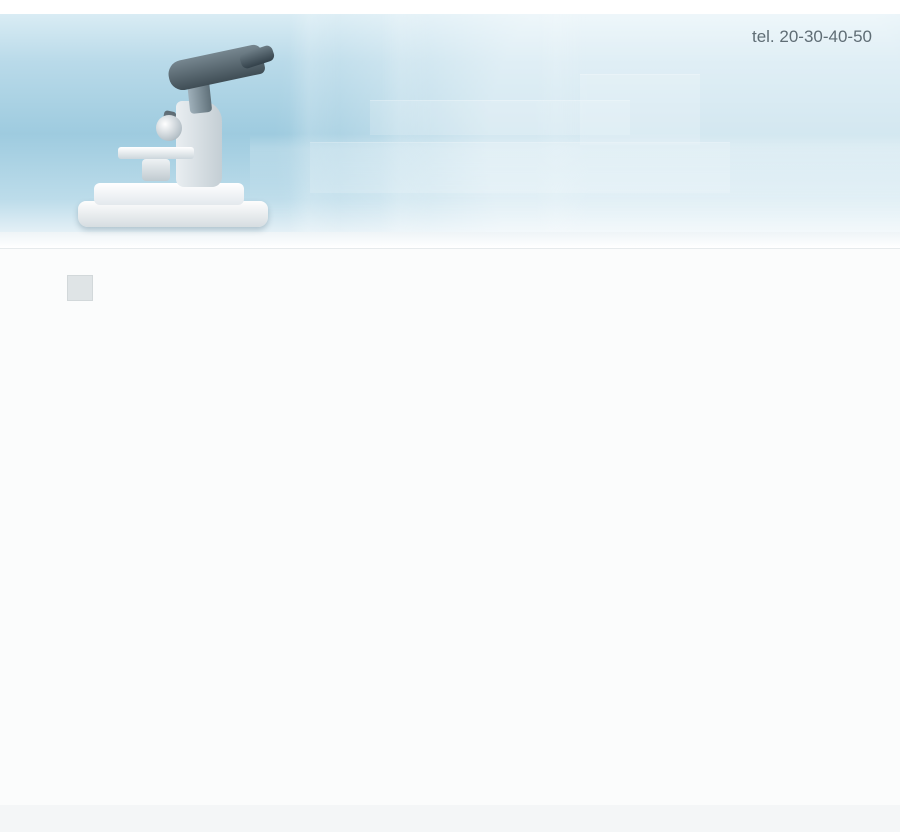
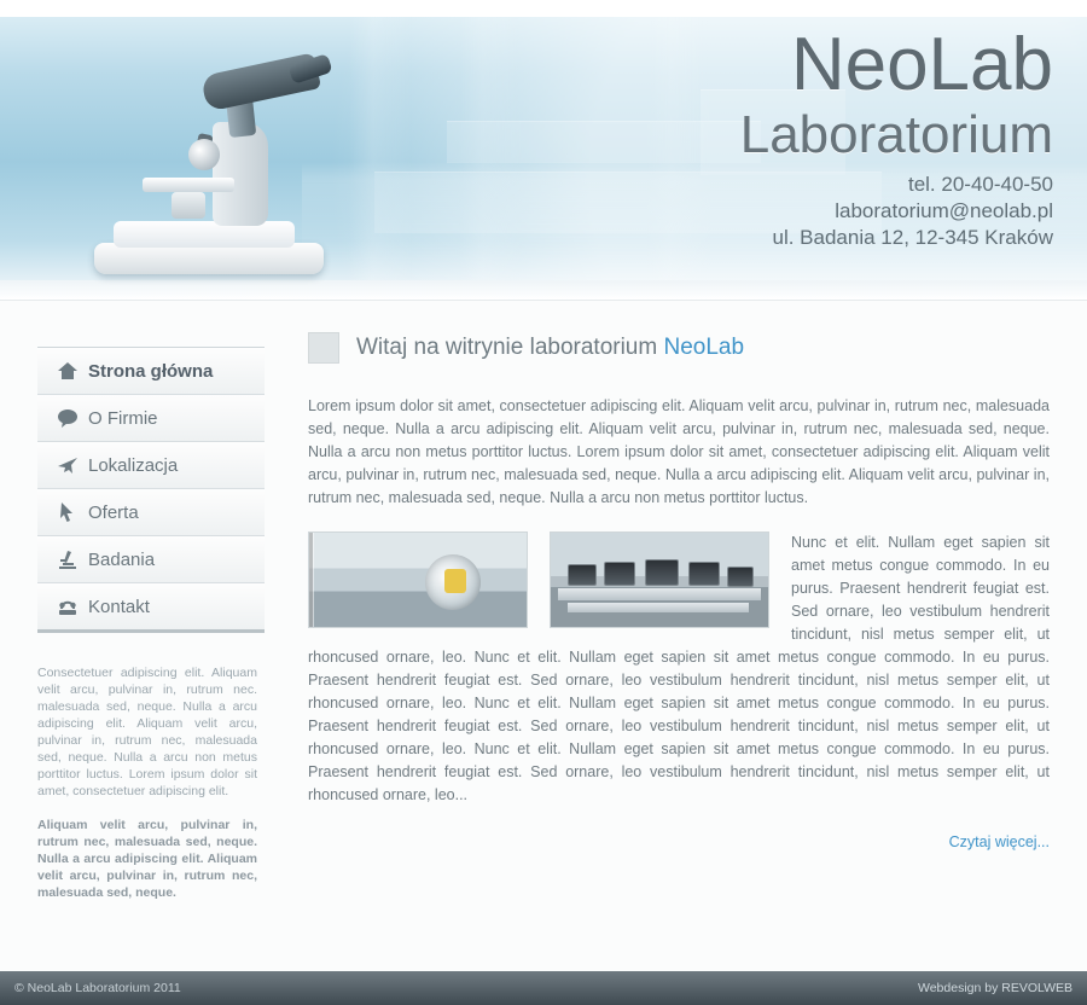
+ NeoLab
+ Laboratorium
- tel. 20-30-40-50
+ tel. 20-40-40-50
+ laboratorium@neolab.pl
+ ul. Badania 12, 12-345 Kraków
+ Strona główna
+ O Firmie
+ Lokalizacja
+ Oferta
+ Badania
+ Kontakt
+ Consectetuer adipiscing elit. Aliquam velit arcu, pulvinar in, rutrum nec. malesuada sed, neque. Nulla a arcu adipiscing elit. Aliquam velit arcu, pulvinar in, rutrum nec, malesuada sed, neque. Nulla a arcu non metus porttitor luctus. Lorem ipsum dolor sit amet, consectetuer adipiscing elit.
+ Aliquam velit arcu, pulvinar in, rutrum nec, malesuada sed, neque. Nulla a arcu adipiscing elit. Aliquam velit arcu, pulvinar in, rutrum nec, malesuada sed, neque.
+ Witaj na witrynie laboratorium NeoLab
+ Lorem ipsum dolor sit amet, consectetuer adipiscing elit. Aliquam velit arcu, pulvinar in, rutrum nec, malesuada sed, neque. Nulla a arcu adipiscing elit. Aliquam velit arcu, pulvinar in, rutrum nec, malesuada sed, neque. Nulla a arcu non metus porttitor luctus. Lorem ipsum dolor sit amet, consectetuer adipiscing elit. Aliquam velit arcu, pulvinar in, rutrum nec, malesuada sed, neque. Nulla a arcu adipiscing elit. Aliquam velit arcu, pulvinar in, rutrum nec, malesuada sed, neque. Nulla a arcu non metus porttitor luctus.
+ Nunc et elit. Nullam eget sapien sit amet metus congue commodo. In eu purus. Praesent hendrerit feugiat est. Sed ornare, leo vestibulum hendrerit tincidunt, nisl metus semper elit, ut rhoncused ornare, leo. Nunc et elit. Nullam eget sapien sit amet metus congue commodo. In eu purus. Praesent hendrerit feugiat est. Sed ornare, leo vestibulum hendrerit tincidunt, nisl metus semper elit, ut rhoncused ornare, leo. Nunc et elit. Nullam eget sapien sit amet metus congue commodo. In eu purus. Praesent hendrerit feugiat est. Sed ornare, leo vestibulum hendrerit tincidunt, nisl metus semper elit, ut rhoncused ornare, leo. Nunc et elit. Nullam eget sapien sit amet metus congue commodo. In eu purus. Praesent hendrerit feugiat est. Sed ornare, leo vestibulum hendrerit tincidunt, nisl metus semper elit, ut rhoncused ornare, leo...
+ Czytaj więcej...
+ © NeoLab Laboratorium 2011
+ Webdesign by REVOLWEB
